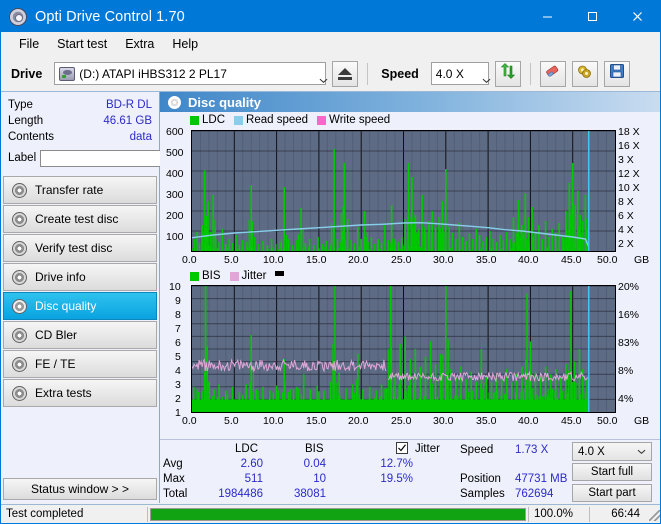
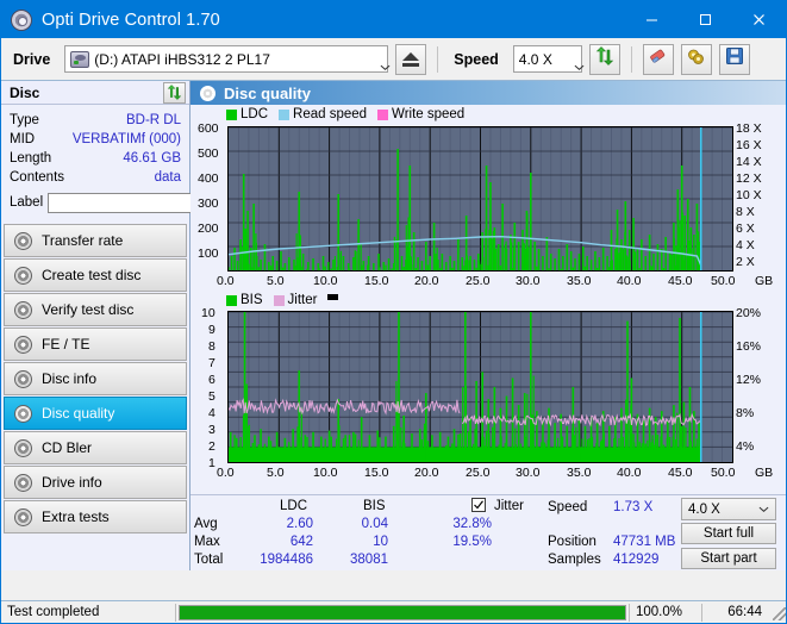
  Opti Drive Control 1.70
- File
- Start test
- Extra
- Help
  Drive
  (D:) ATAPI iHBS312 2 PL17
  Speed
  4.0 X
+ Disc
  Type
  BD-R DL
+ MID
+ VERBATIMf (000)
  Length
  46.61 GB
  Contents
  data
  Label
  Transfer rate
  Create test disc
  Verify test disc
- Drive info
+ FE / TE
+ Disc info
  Disc quality
  CD Bler
- FE / TE
+ Drive info
  Extra tests
- Status window > >
  Disc quality
  LDC
  Read speed
  Write speed
  600
  500
  400
  300
  200
  100
  18 X
  16 X
- 3 X
+ 14 X
  12 X
  10 X
  8 X
  6 X
  4 X
  2 X
  0.0
  5.0
  10.0
  15.0
  20.0
  25.0
  30.0
  35.0
  40.0
  45.0
  50.0
  GB
  BIS
  Jitter
  10
  9
  8
  7
  6
  5
  4
  3
  2
  1
  20%
  16%
- 83%
+ 12%
  8%
  4%
  0.0
  5.0
  10.0
  15.0
  20.0
  25.0
  30.0
  35.0
  40.0
  45.0
  50.0
  GB
  LDC
  BIS
  Avg
  2.60
  0.04
- 12.7%
+ 32.8%
  Max
- 511
+ 642
  10
  19.5%
  Total
  1984486
  38081
  Jitter
  Speed
  1.73 X
  Position
  47731 MB
  Samples
- 762694
+ 412929
  4.0 X
  Start full
  Start part
  Test completed
  100.0%
  66:44
